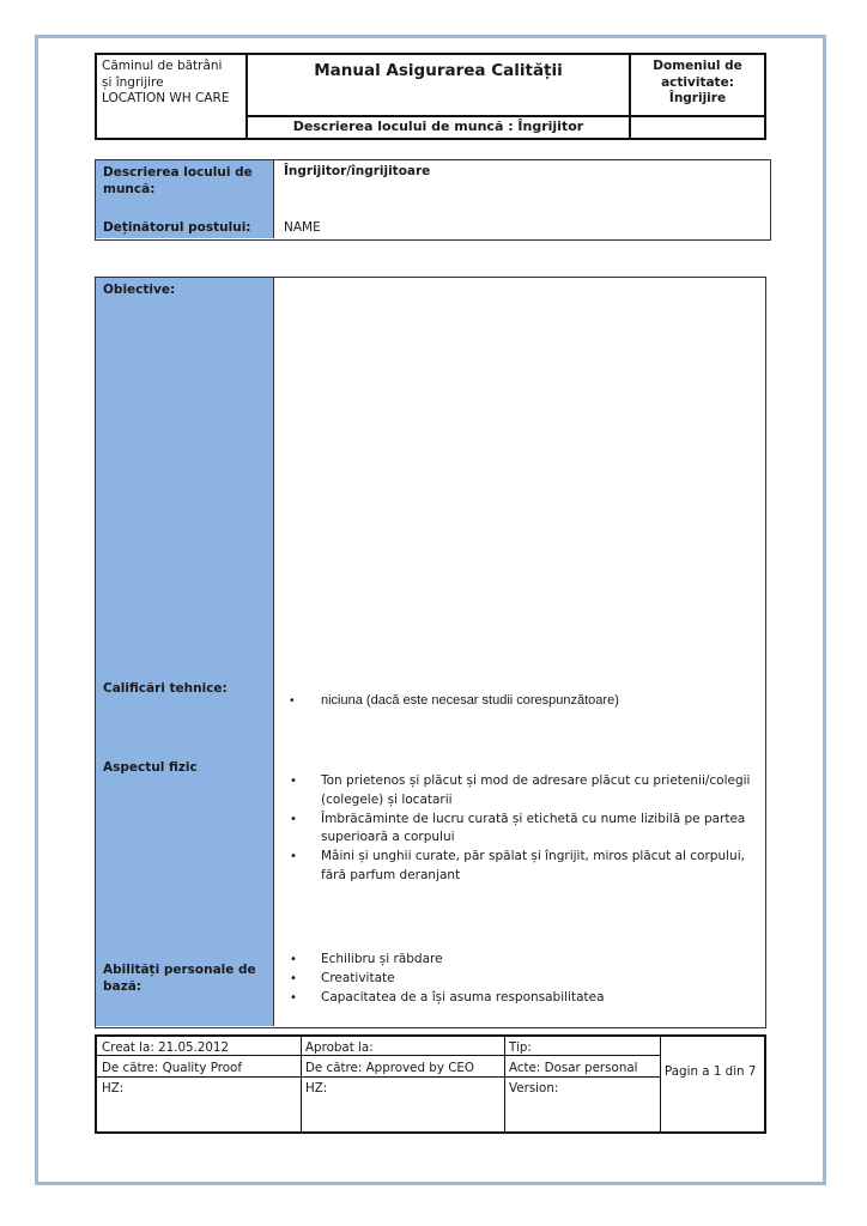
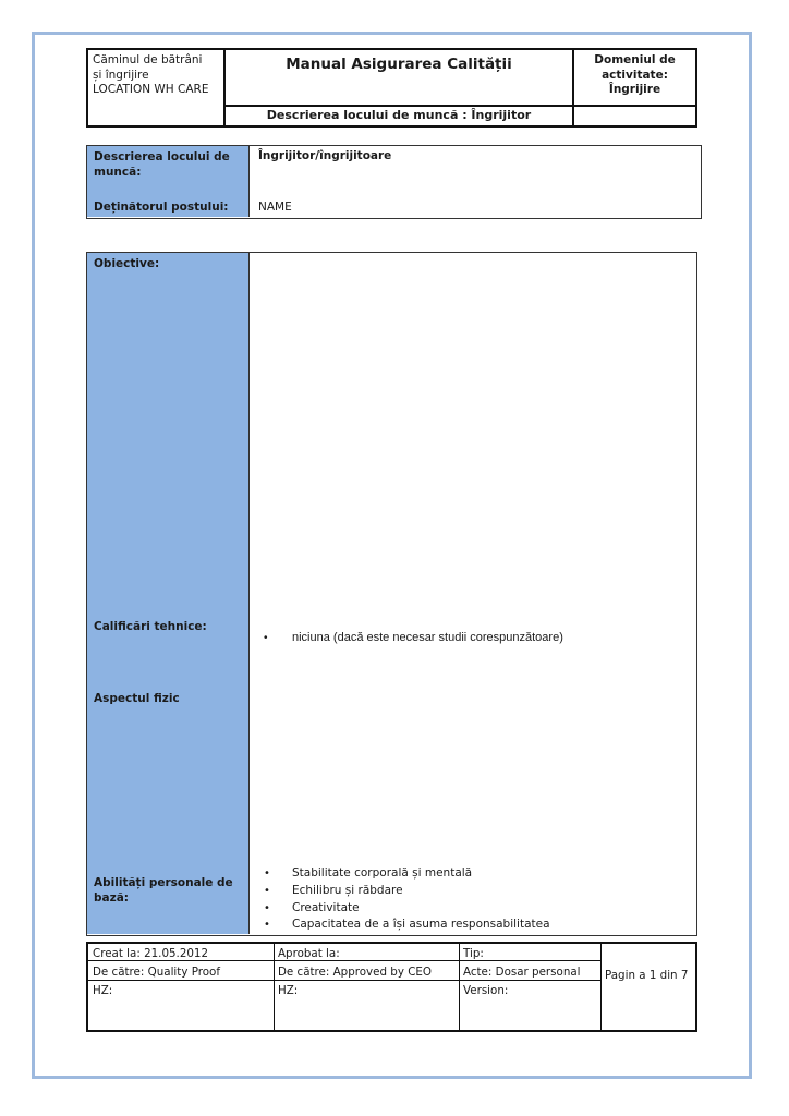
  Căminul de bătrâni
  și îngrijire
  LOCATION WH CARE
  Manual Asigurarea Calității
  Domeniul de
  activitate:
  Îngrijire
  Descrierea locului de muncă : Îngrijitor
  Descrierea locului de muncă:
  Deținătorul postului:
  Îngrijitor/îngrijitoare
  NAME
  Obiective:
  Calificări tehnice:
  niciuna (dacă este necesar studii corespunzătoare)
  Aspectul fizic
- Ton prietenos și plăcut și mod de adresare plăcut cu prietenii/colegii (colegele) și locatarii
- Îmbrăcăminte de lucru curată și etichetă cu nume lizibilă pe partea superioară a corpului
- Mâini și unghii curate, păr spălat și îngrijit, miros plăcut al corpului, fără parfum deranjant
  Abilități personale de bază:
+ Stabilitate corporală și mentală
  Echilibru și răbdare
  Creativitate
  Capacitatea de a își asuma responsabilitatea
  Creat la: 21.05.2012
  De către: Quality Proof
  HZ:
  Aprobat la:
  De către: Approved by CEO
  HZ:
  Tip:
  Acte: Dosar personal
  Version:
  Pagin a 1 din 7
